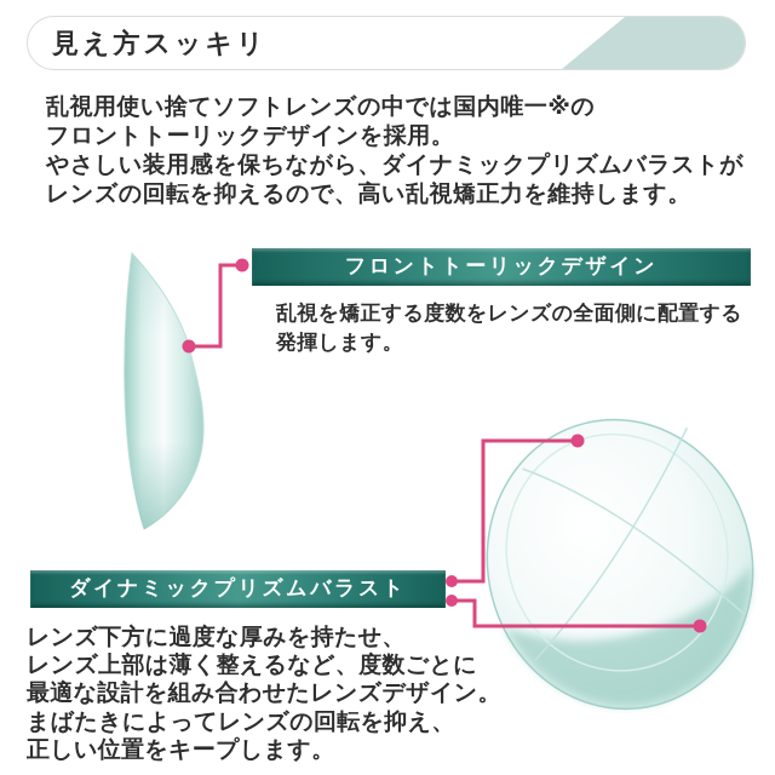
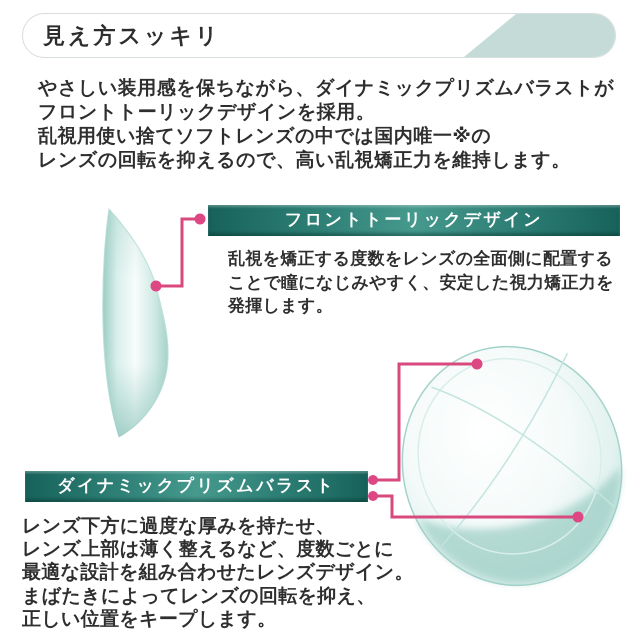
  見え方スッキリ
- 乱視用使い捨てソフトレンズの中では国内唯一※の
+ やさしい装用感を保ちながら、ダイナミックプリズムバラストが
  フロントトーリックデザインを採用。
- やさしい装用感を保ちながら、ダイナミックプリズムバラストが
+ 乱視用使い捨てソフトレンズの中では国内唯一※の
  レンズの回転を抑えるので、高い乱視矯正力を維持します。
  フロントトーリックデザイン
  乱視を矯正する度数をレンズの全面側に配置する
+ ことで瞳になじみやすく、安定した視力矯正力を
  発揮します。
  ダイナミックプリズムバラスト
  レンズ下方に過度な厚みを持たせ、
  レンズ上部は薄く整えるなど、度数ごとに
  最適な設計を組み合わせたレンズデザイン。
  まばたきによってレンズの回転を抑え、
  正しい位置をキープします。
